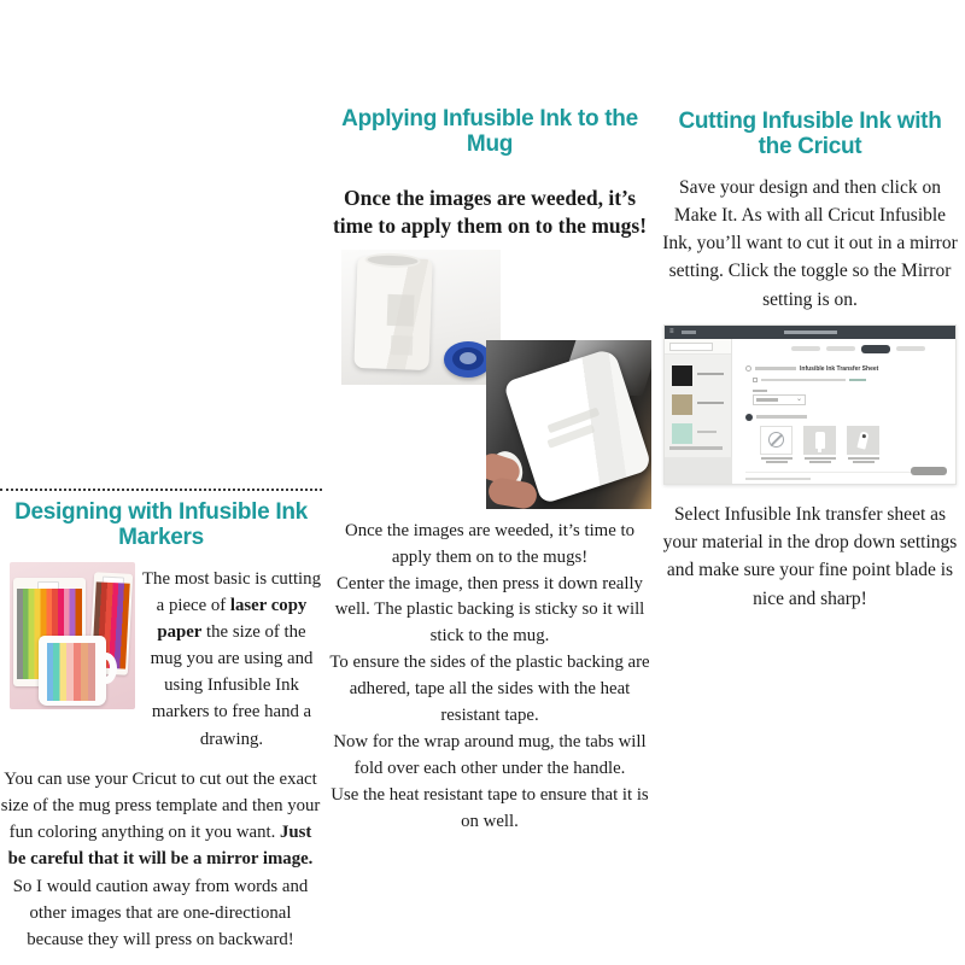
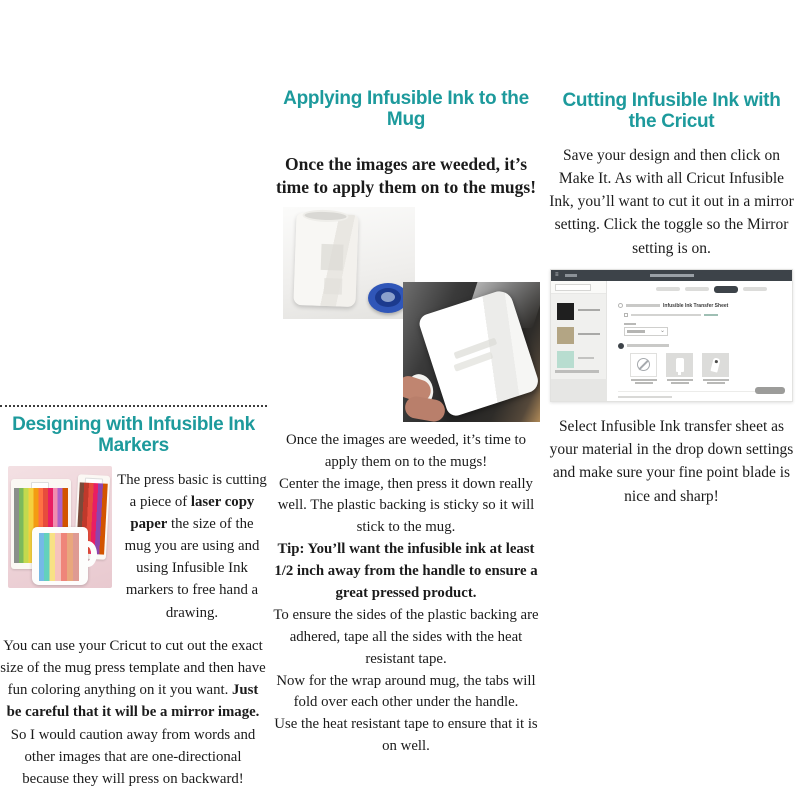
  Designing with Infusible Ink Markers
- The most basic is cutting a piece of laser copy paper the size of the mug you are using and using Infusible Ink markers to free hand a drawing.
+ The press basic is cutting a piece of laser copy paper the size of the mug you are using and using Infusible Ink markers to free hand a drawing.
- You can use your Cricut to cut out the exact size of the mug press template and then your fun coloring anything on it you want. Just be careful that it will be a mirror image. So I would caution away from words and other images that are one-directional because they will press on backward!
+ You can use your Cricut to cut out the exact size of the mug press template and then have fun coloring anything on it you want. Just be careful that it will be a mirror image. So I would caution away from words and other images that are one-directional because they will press on backward!
  Applying Infusible Ink to the Mug
  Once the images are weeded, it’s time to apply them on to the mugs!
  Once the images are weeded, it’s time to apply them on to the mugs!
  Center the image, then press it down really well. The plastic backing is sticky so it will stick to the mug.
+ Tip: You’ll want the infusible ink at least 1/2 inch away from the handle to ensure a great pressed product.
  To ensure the sides of the plastic backing are adhered, tape all the sides with the heat resistant tape.
  Now for the wrap around mug, the tabs will fold over each other under the handle.
  Use the heat resistant tape to ensure that it is on well.
  Cutting Infusible Ink with the Cricut
  Save your design and then click on Make It. As with all Cricut Infusible Ink, you’ll want to cut it out in a mirror setting. Click the toggle so the Mirror setting is on.
  Select Infusible Ink transfer sheet as your material in the drop down settings and make sure your fine point blade is nice and sharp!
